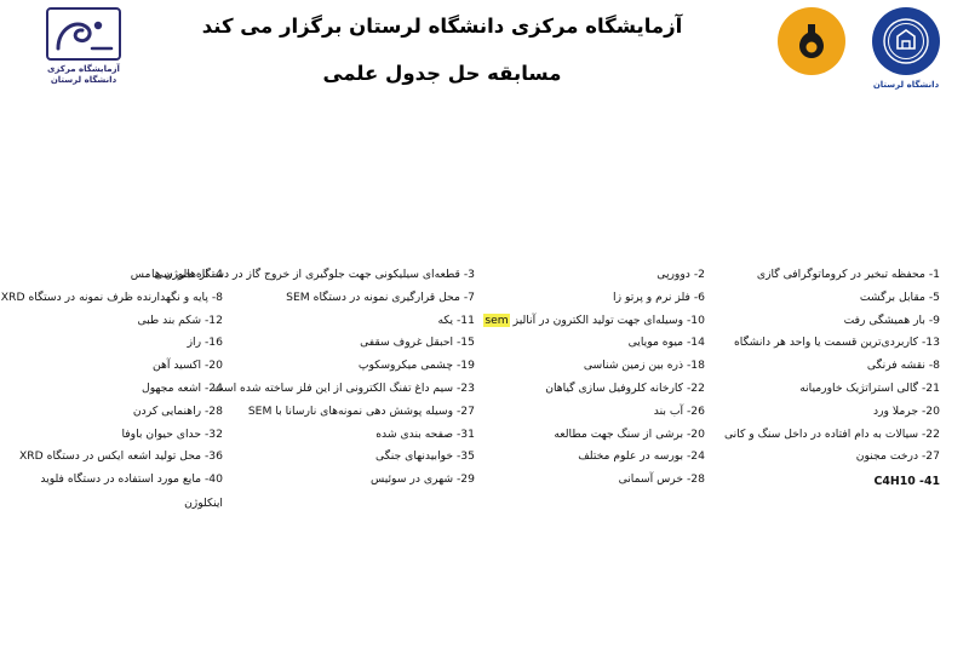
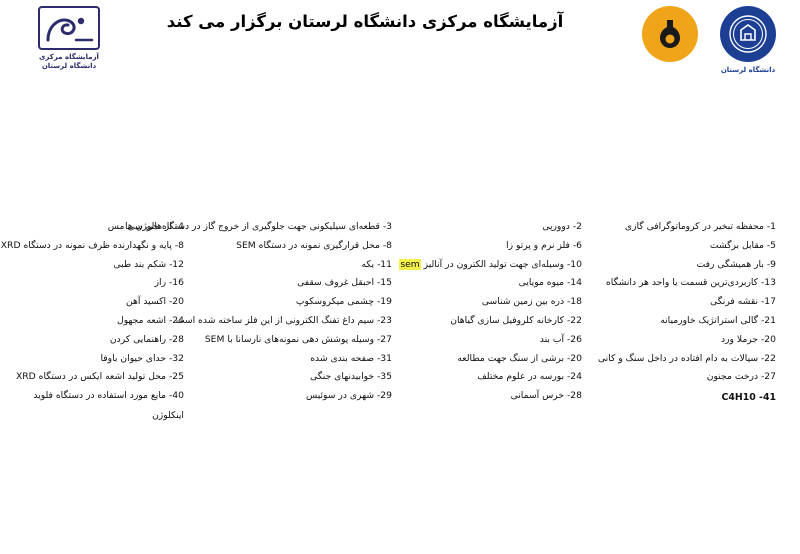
  آزمایشگاه مرکزی
  دانشگاه لرستان
  آزمایشگاه مرکزی دانشگاه لرستان برگزار می کند
- مسابقه حل جدول علمی
  دانشگاه لرستان
  1- محفظه تبخیر در کروماتوگرافی گازی
  5- مقابل برگشت
  9- بار همیشگی رفت
  13- کاربردی‌ترین قسمت یا واحد هر دانشگاه
- 8- نقشه فرنگی
+ 17- نقشه فرنگی
  21- گالی استراتژیک خاورمیانه
  20- جرملا ورد
  22- سیالات به دام افتاده در داخل سنگ و کانی
  27- درخت مجنون
  41- C4H10
  2- دوورپی
  6- فلز نرم و پرتو زا
  10- وسیله‌ای جهت تولید الکترون در آنالیز sem
  14- میوه مویایی
  18- ذره بین زمین شناسی
  22- کارخانه کلروفیل سازی گیاهان
  26- آب بند
  20- برشی از سنگ جهت مطالعه
  24- بورسه در علوم مختلف
  28- خرس آسمانی
  3- قطعه‌ای سیلیکونی جهت جلوگیری از خروج گاز در دستگاه جی سی مس
- 7- محل قرارگیری نمونه در دستگاه SEM
+ 8- محل قرارگیری نمونه در دستگاه SEM
  11- یکه
  15- احبقل غروف سقفی
  19- چشمی میکروسکوپ
  23- سیم داغ تفنگ الکترونی از این فلز ساخته شده است
  27- وسیله پوشش دهی نمونه‌های نارسانا با SEM
  31- صفحه بندی شده
  35- خوابیدنهای جنگی
  29- شهری در سوئیس
  4- از هالوژن ها
  8- پایه و نگهدارنده ظرف نمونه در دستگاه XRD
  12- شکم بند طبی
  16- راز
  20- اکسید آهن
  24- اشعه مجهول
  28- راهنمایی کردن
  32- حدای حیوان باوفا
- 36- محل تولید اشعه ایکس در دستگاه XRD
+ 25- محل تولید اشعه ایکس در دستگاه XRD
  40- مایع مورد استفاده در دستگاه فلوید
  اینکلوژن
